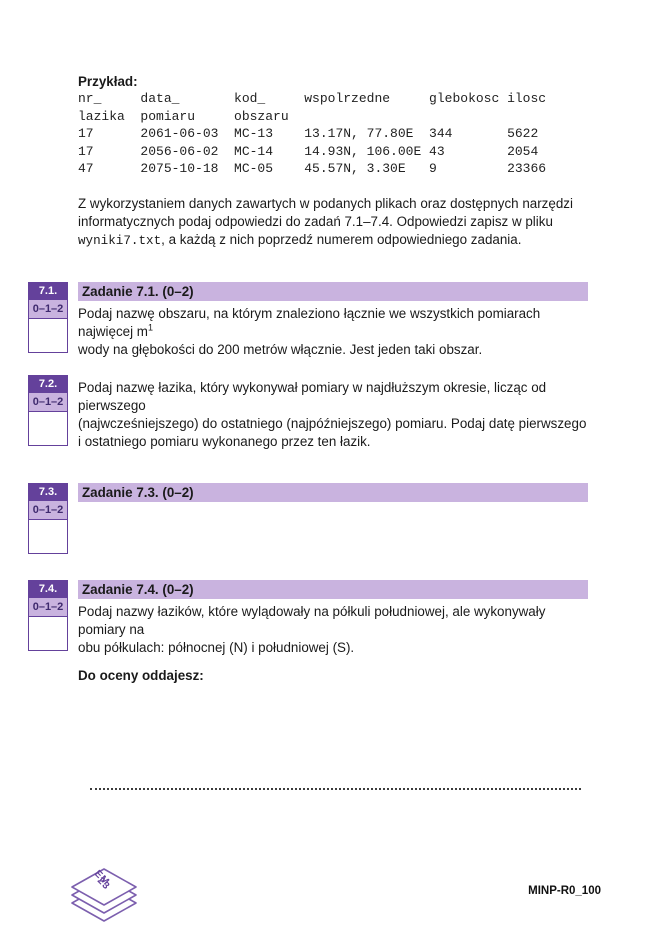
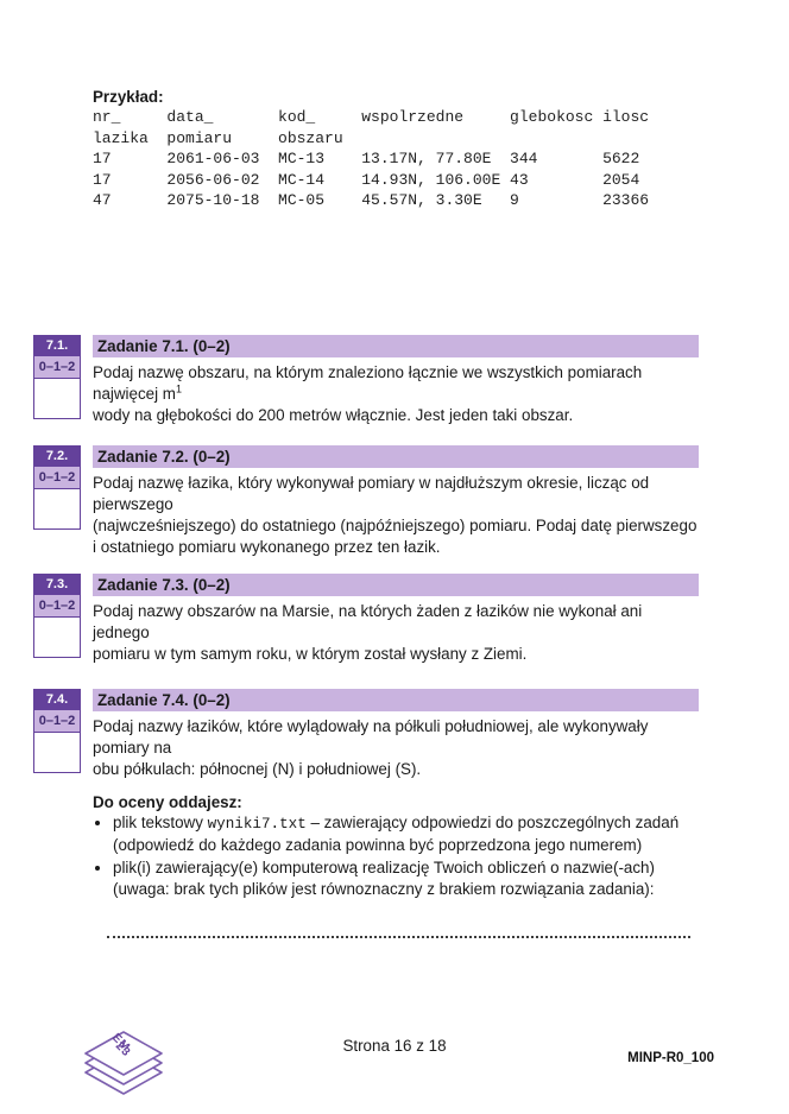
  Przykład:
  nr_ data_ kod_ wspolrzedne glebokosc ilosc
  lazika pomiaru obszaru
  17 2061-06-03 MC-13 13.17N, 77.80E 344 5622
  17 2056-06-02 MC-14 14.93N, 106.00E 43 2054
  47 2075-10-18 MC-05 45.57N, 3.30E 9 23366
- Z wykorzystaniem danych zawartych w podanych plikach oraz dostępnych narzędzi
- informatycznych podaj odpowiedzi do zadań 7.1–7.4. Odpowiedzi zapisz w pliku
- wyniki7.txt, a każdą z nich poprzedź numerem odpowiedniego zadania.
  7.1.
  0–1–2
  Zadanie 7.1. (0–2)
  Podaj nazwę obszaru, na którym znaleziono łącznie we wszystkich pomiarach najwięcej m1
  wody na głębokości do 200 metrów włącznie. Jest jeden taki obszar.
  7.2.
  0–1–2
+ Zadanie 7.2. (0–2)
  Podaj nazwę łazika, który wykonywał pomiary w najdłuższym okresie, licząc od pierwszego
  (najwcześniejszego) do ostatniego (najpóźniejszego) pomiaru. Podaj datę pierwszego
  i ostatniego pomiaru wykonanego przez ten łazik.
  7.3.
  0–1–2
  Zadanie 7.3. (0–2)
+ Podaj nazwy obszarów na Marsie, na których żaden z łazików nie wykonał ani jednego
+ pomiaru w tym samym roku, w którym został wysłany z Ziemi.
  7.4.
  0–1–2
  Zadanie 7.4. (0–2)
  Podaj nazwy łazików, które wylądowały na półkuli południowej, ale wykonywały pomiary na
  obu półkulach: północnej (N) i południowej (S).
  Do oceny oddajesz:
+ plik tekstowy wyniki7.txt – zawierający odpowiedzi do poszczególnych zadań
+ (odpowiedź do każdego zadania powinna być poprzedzona jego numerem)
+ plik(i) zawierający(e) komputerową realizację Twoich obliczeń o nazwie(-ach)
+ (uwaga: brak tych plików jest równoznaczny z brakiem rozwiązania zadania):
+ Strona 16 z 18
  MINP-R0_100
